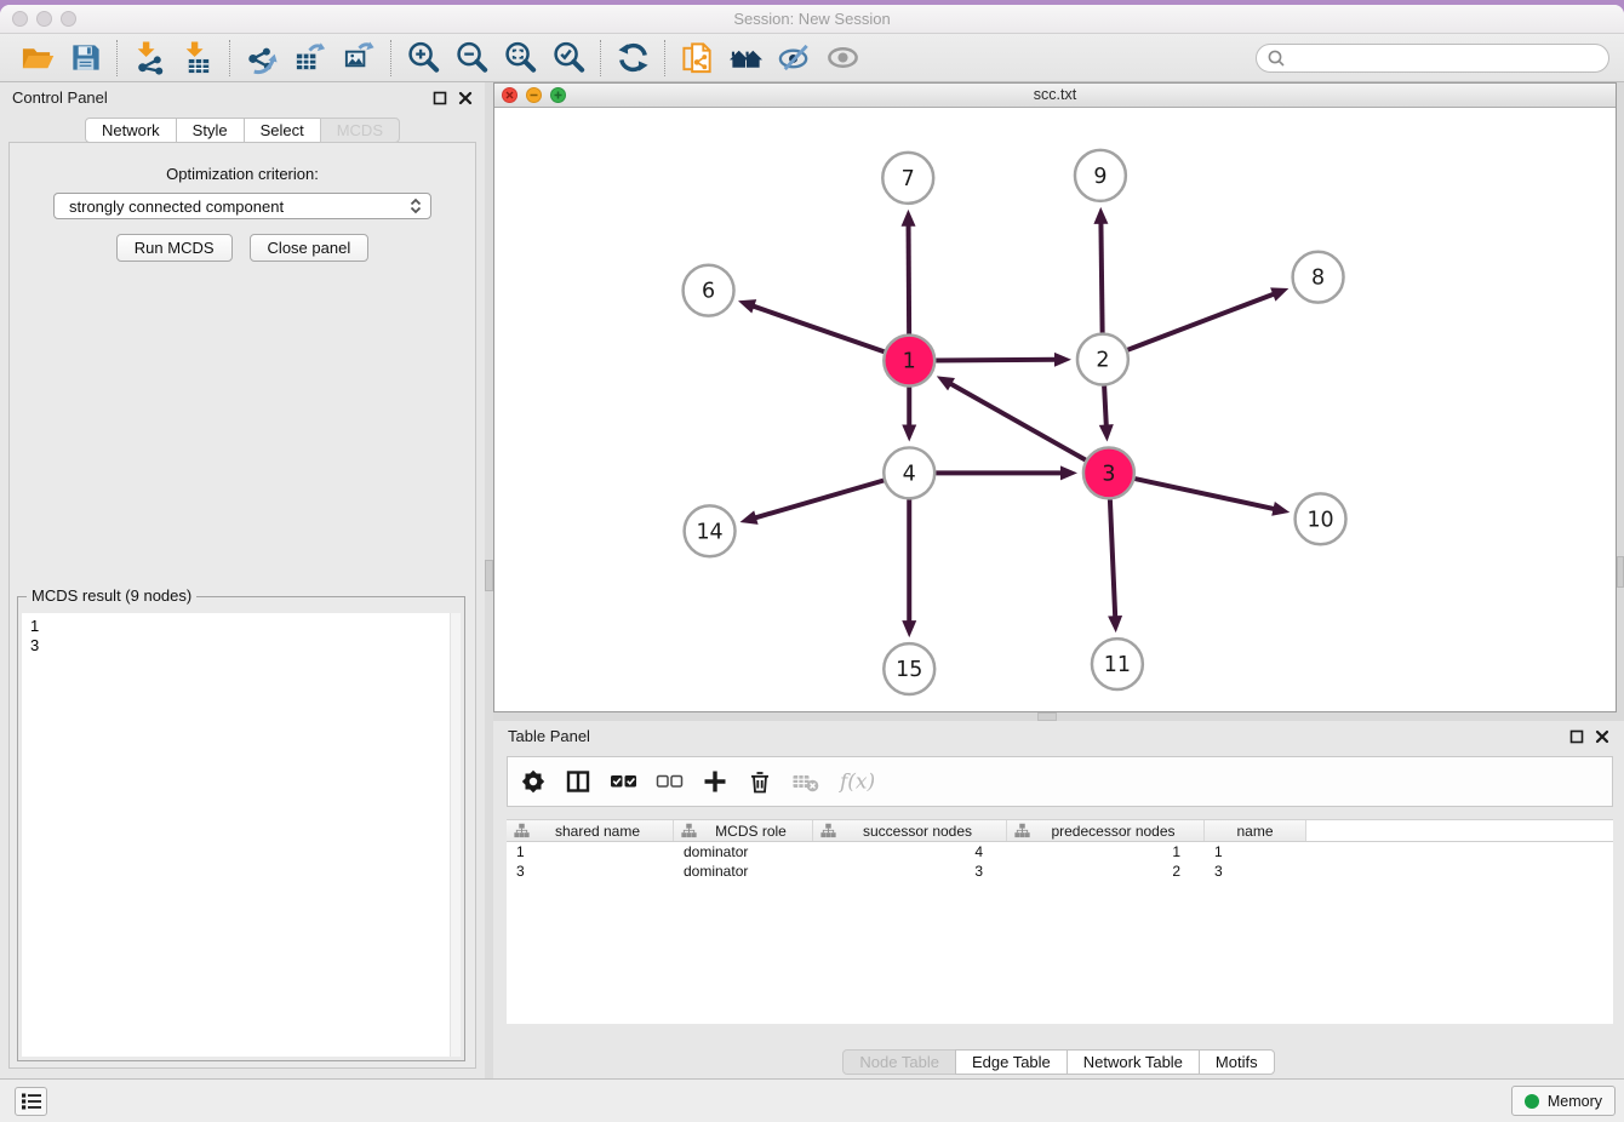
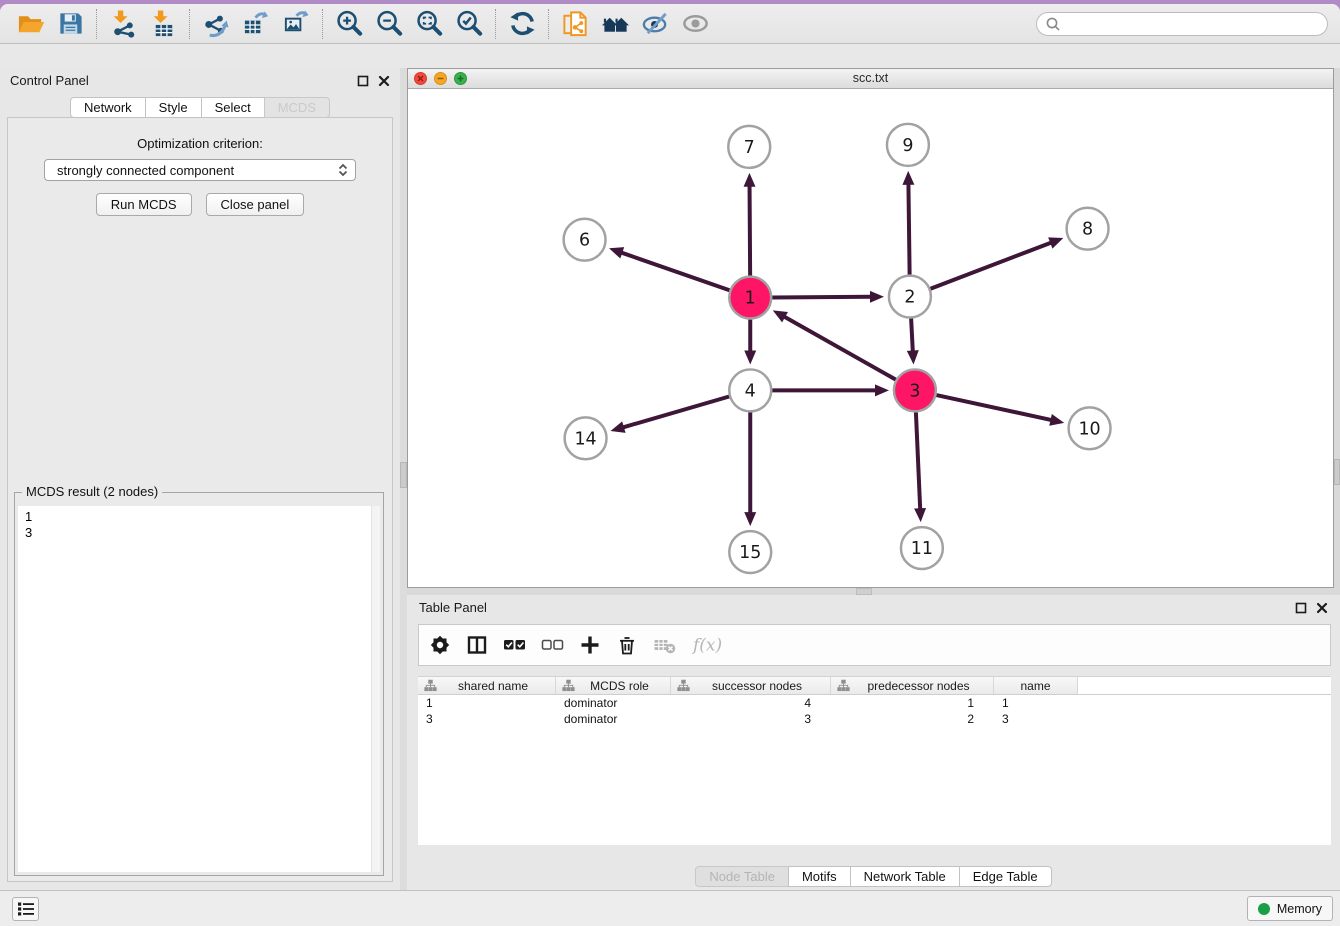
- Session: New Session
  Control Panel
  Network
  Style
  Select
  MCDS
  Optimization criterion:
  strongly connected component
  Run MCDS
  Close panel
- MCDS result (9 nodes)
+ MCDS result (2 nodes)
  1
  3
  scc.txt
  7
  9
  6
  8
  1
  2
  4
  3
  14
  10
  15
  11
  Table Panel
  f(x)
  shared name
  MCDS role
  successor nodes
  predecessor nodes
  name
  1
  dominator
  4
  1
  1
  3
  dominator
  3
  2
  3
  Node Table
- Edge Table
+ Motifs
  Network Table
- Motifs
+ Edge Table
  Memory
